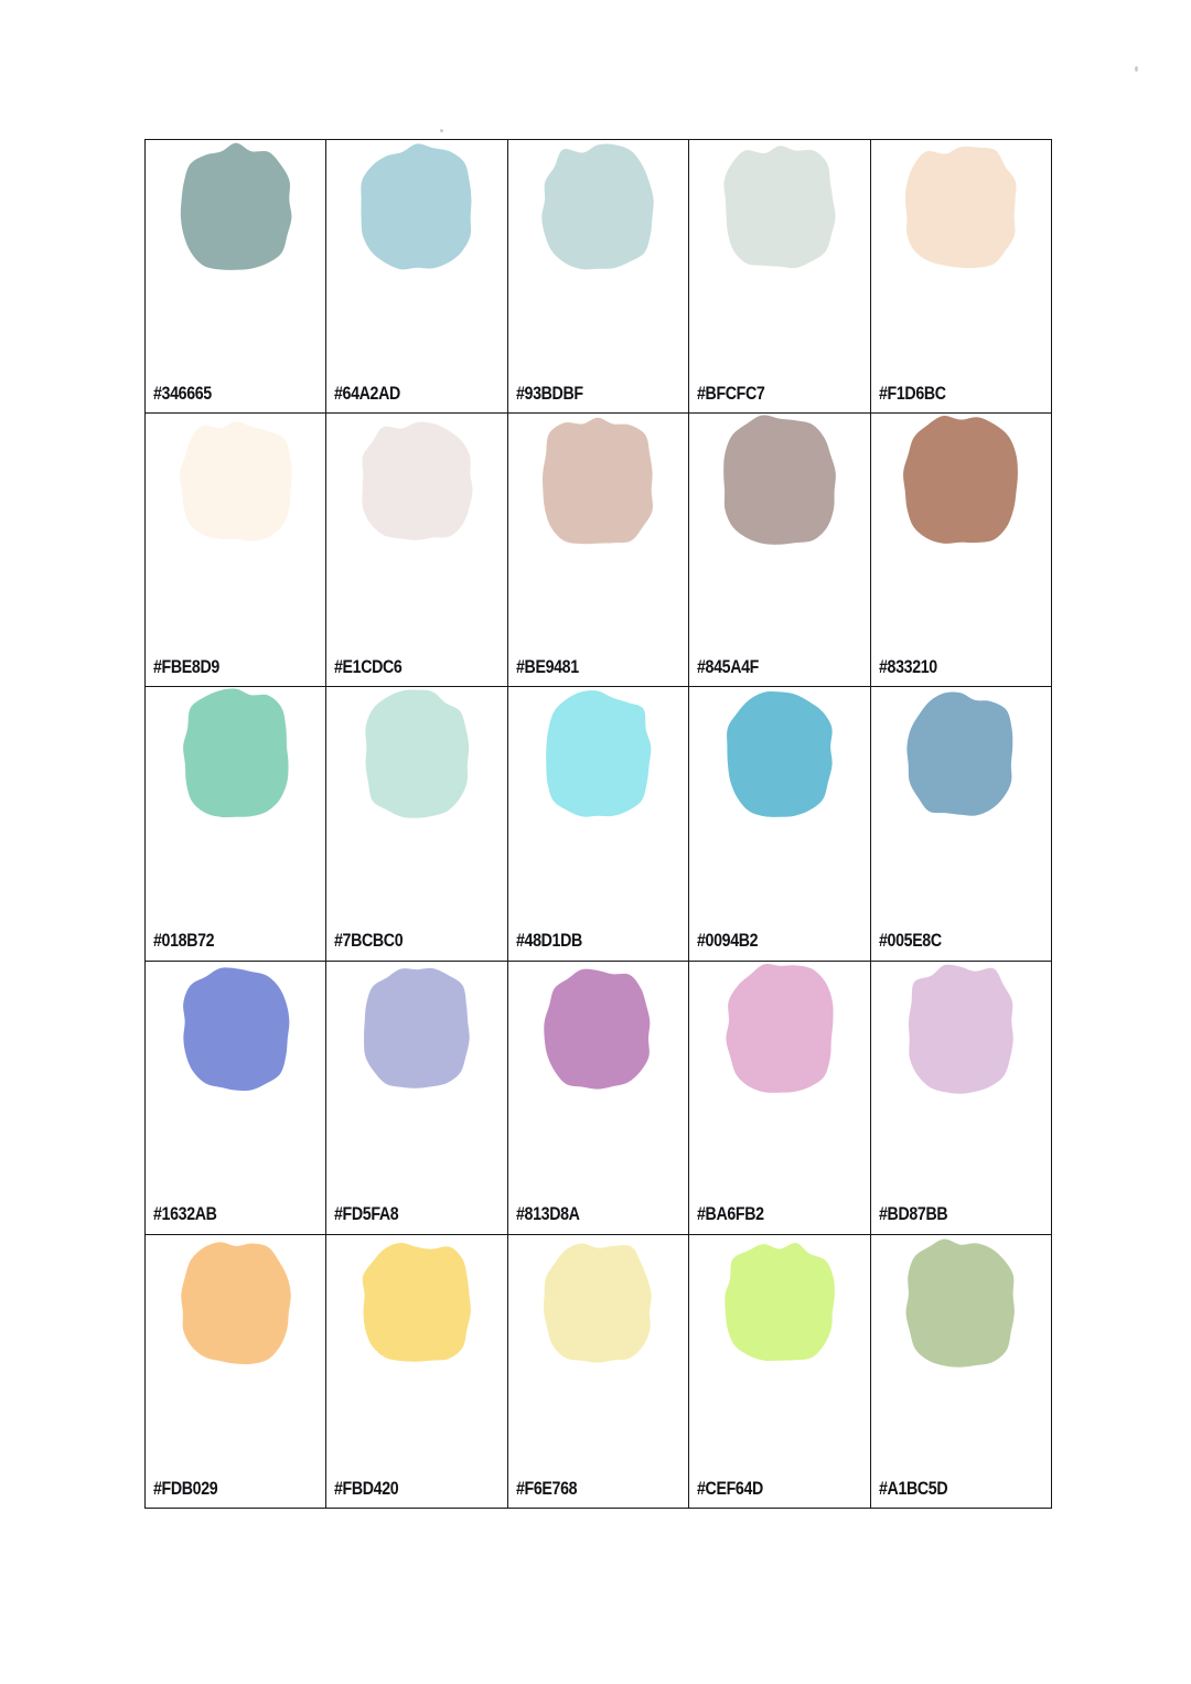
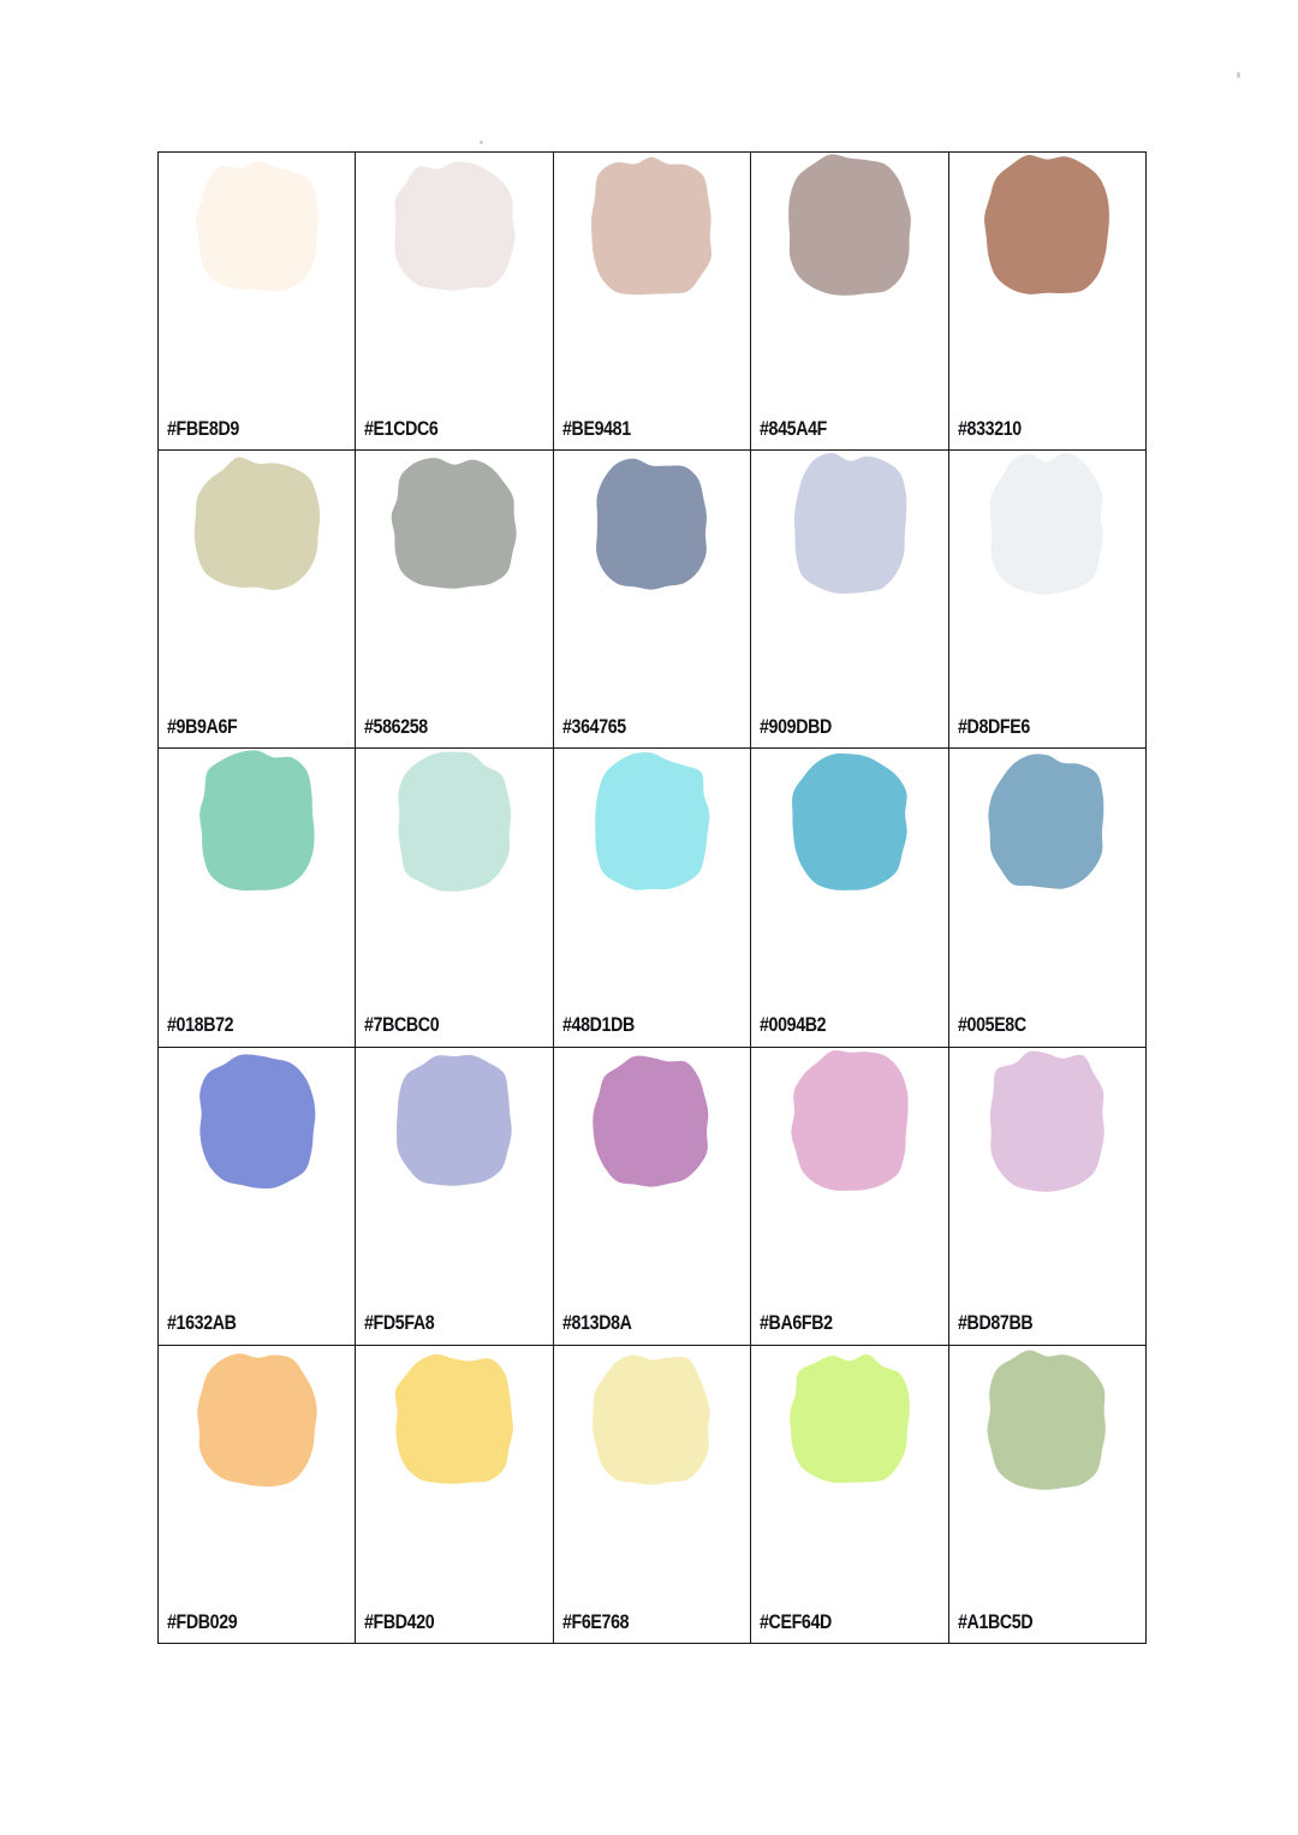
- #346665	#64A2AD	#93BDBF	#BFCFC7	#F1D6BC
  #FBE8D9	#E1CDC6	#BE9481	#845A4F	#833210
+ #9B9A6F	#586258	#364765	#909DBD	#D8DFE6
  #018B72	#7BCBC0	#48D1DB	#0094B2	#005E8C
  #1632AB	#FD5FA8	#813D8A	#BA6FB2	#BD87BB
  #FDB029	#FBD420	#F6E768	#CEF64D	#A1BC5D
